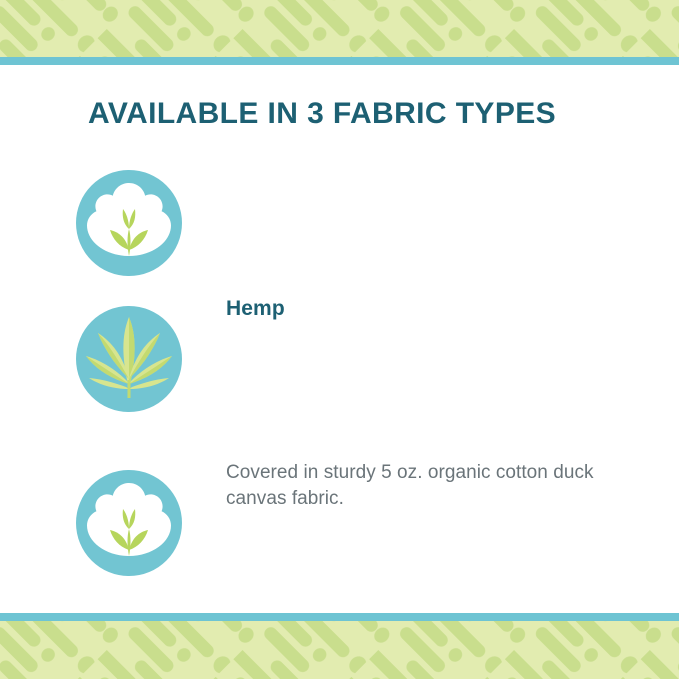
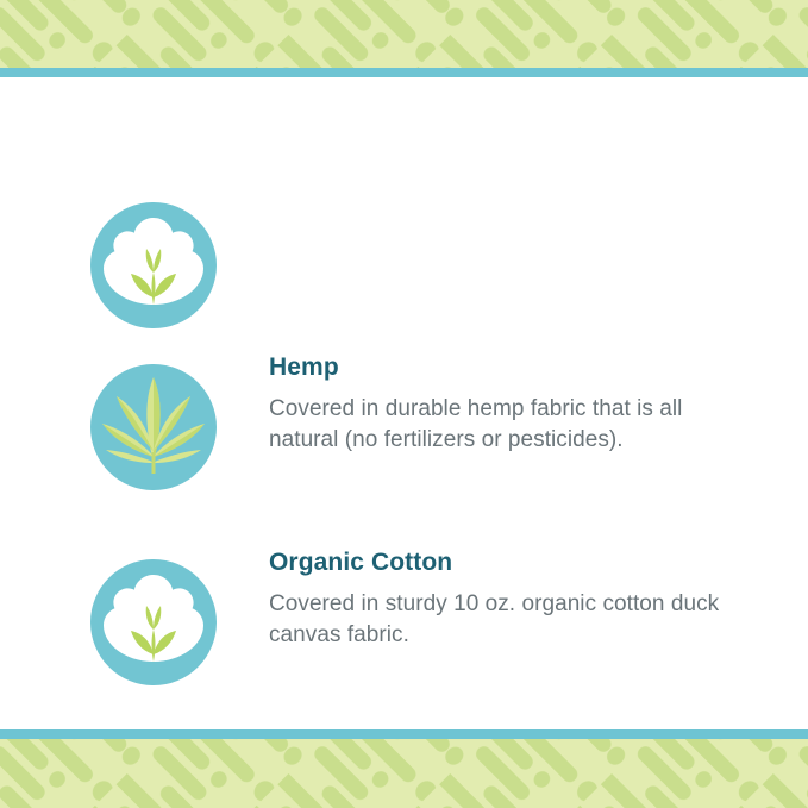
- AVAILABLE IN 3 FABRIC TYPES
  Hemp
+ Covered in durable hemp fabric that is all natural (no fertilizers or pesticides).
+ Organic Cotton
- Covered in sturdy 5 oz. organic cotton duck canvas fabric.
+ Covered in sturdy 10 oz. organic cotton duck canvas fabric.
